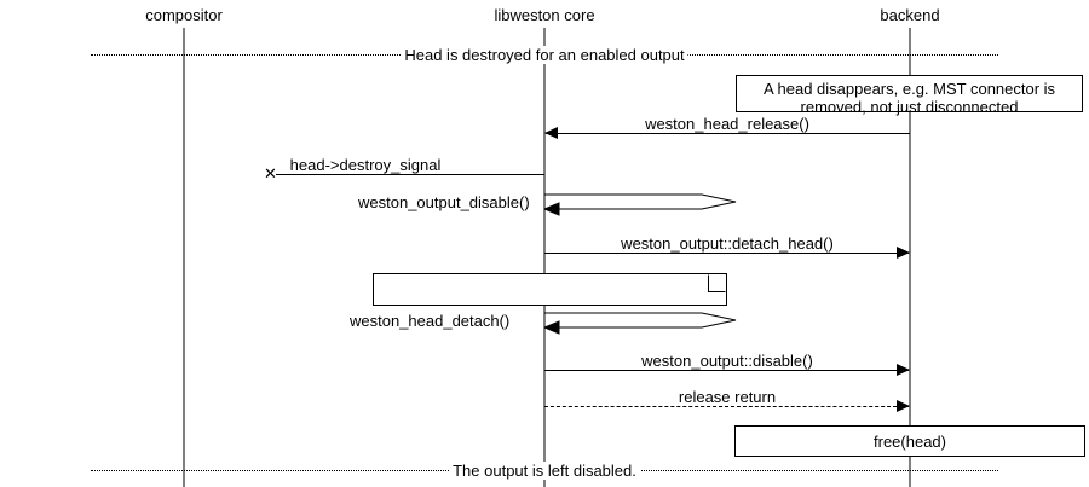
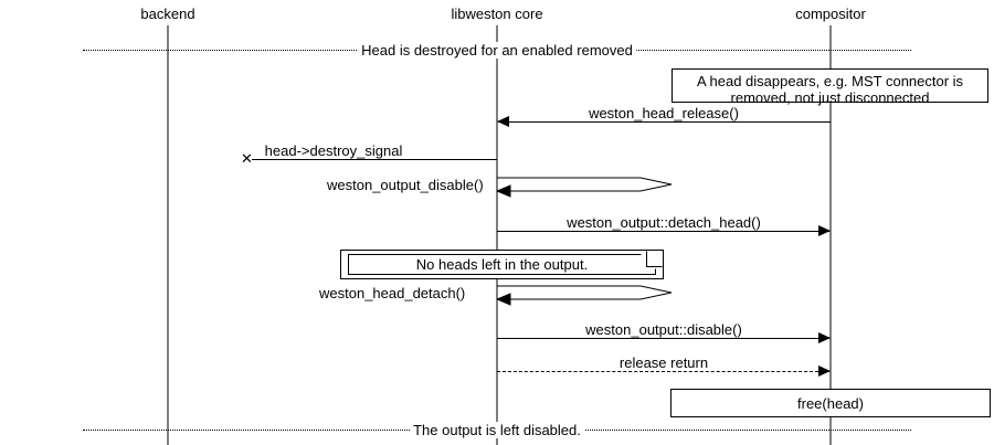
- compositor
+ backend
  libweston core
- backend
+ compositor
- Head is destroyed for an enabled output
+ Head is destroyed for an enabled removed
  A head disappears, e.g. MST connector is
  removed, not just disconnected
  weston_head_release()
  head->destroy_signal
  ✕
  weston_output_disable()
  weston_output::detach_head()
+ No heads left in the output.
  weston_head_detach()
  weston_output::disable()
  release return
  free(head)
  The output is left disabled.
